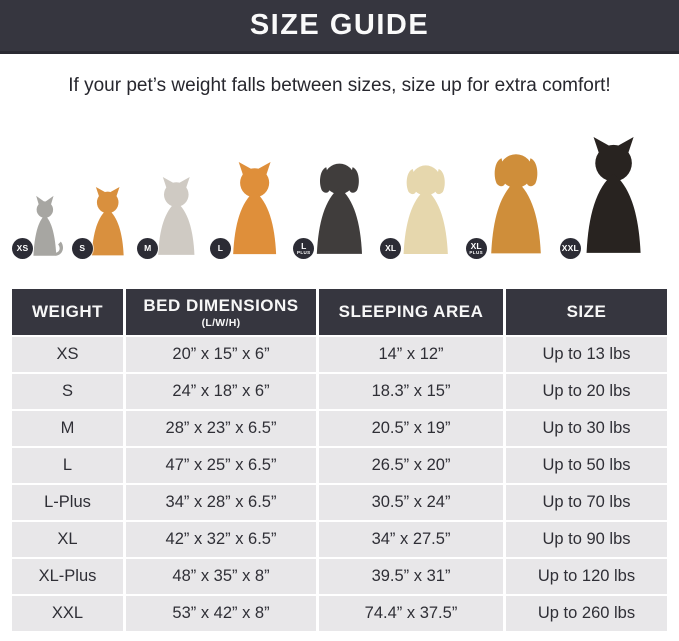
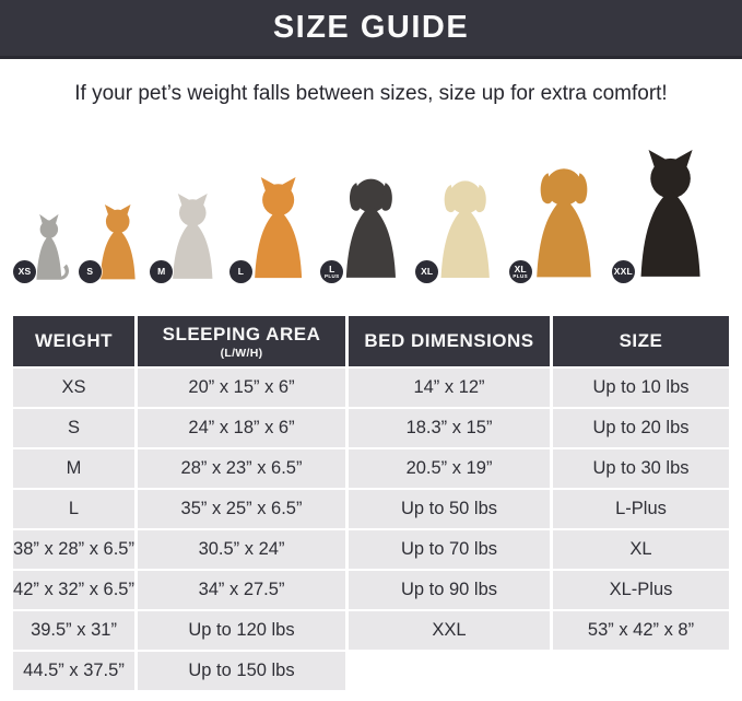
  SIZE GUIDE
  If your pet’s weight falls between sizes, size up for extra comfort!
  XS
  S
  M
  L
  L
  XL
  XL
  XXL
  WEIGHT
- BED DIMENSIONS
+ SLEEPING AREA
  (L/W/H)
- SLEEPING AREA
+ BED DIMENSIONS
  SIZE
  XS
  20” x 15” x 6”
  14” x 12”
- Up to 13 lbs
+ Up to 10 lbs
  S
  24” x 18” x 6”
  18.3” x 15”
  Up to 20 lbs
  M
  28” x 23” x 6.5”
  20.5” x 19”
  Up to 30 lbs
  L
- 47” x 25” x 6.5”
+ 35” x 25” x 6.5”
- 26.5” x 20”
  Up to 50 lbs
  L-Plus
- 34” x 28” x 6.5”
+ 38” x 28” x 6.5”
  30.5” x 24”
  Up to 70 lbs
  XL
  42” x 32” x 6.5”
  34” x 27.5”
  Up to 90 lbs
  XL-Plus
- 48” x 35” x 8”
  39.5” x 31”
  Up to 120 lbs
  XXL
  53” x 42” x 8”
- 74.4” x 37.5”
+ 44.5” x 37.5”
- Up to 260 lbs
+ Up to 150 lbs
